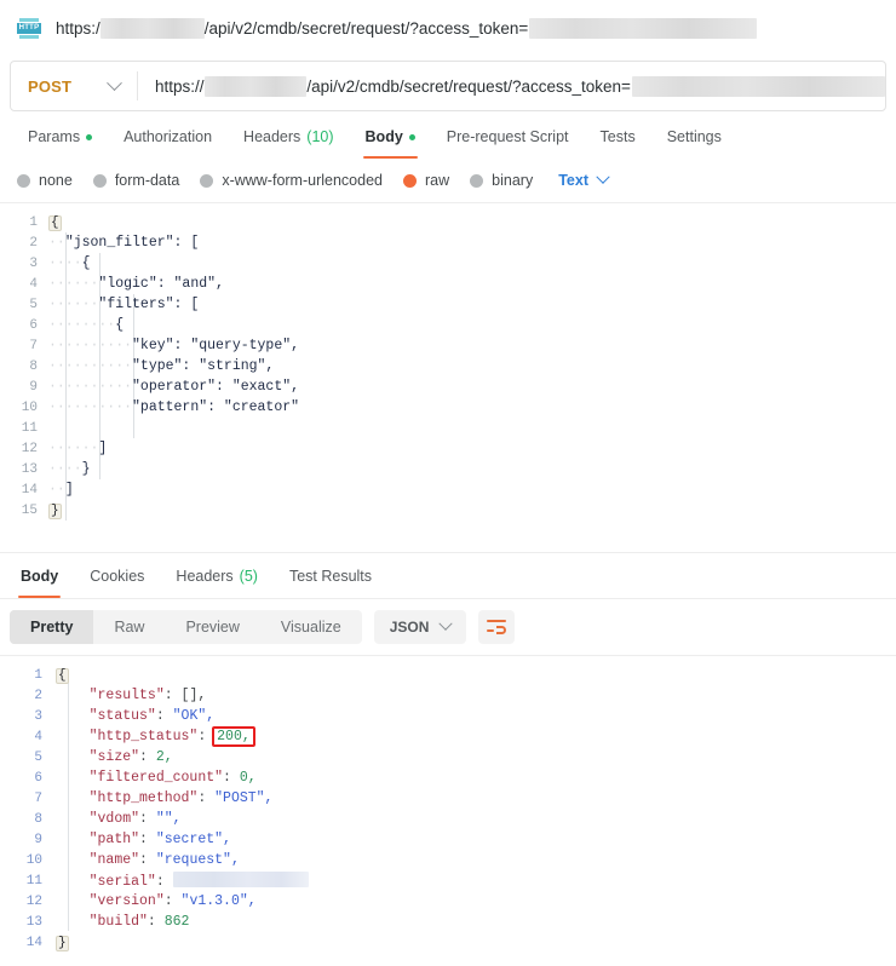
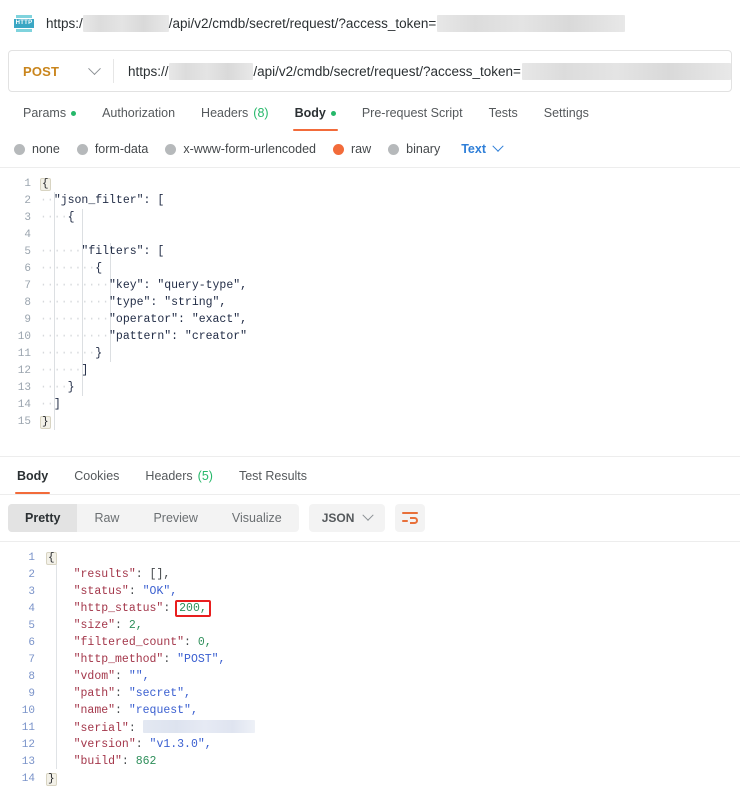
  https:/
  /api/v2/cmdb/secret/request/?access_token=
  POST
  https://
  /api/v2/cmdb/secret/request/?access_token=
  Params
  Authorization
  Headers
- (10)
+ (8)
  Body
  Pre-request Script
  Tests
  Settings
  none
  form-data
  x-www-form-urlencoded
  raw
  binary
  Text
  1
  {
  2
  ··"json_filter": [
  3
  ····{
  4
- ······"logic": "and",
  5
  ······"filters": [
  6
  ········{
  7
  ··········"key": "query-type",
  8
  ··········"type": "string",
  9
  ··········"operator": "exact",
  10
  ··········"pattern": "creator"
  11
+ ········}
  12
  ······]
  13
  ····}
  14
  ··]
  15
  }
  Body
  Cookies
  Headers
  (5)
  Test Results
  Pretty
  Raw
  Preview
  Visualize
  JSON
  1
  {
  2
  "results": [],
  3
  "status": "OK",
  4
  "http_status": 200,
  5
  "size": 2,
  6
  "filtered_count": 0,
  7
  "http_method": "POST",
  8
  "vdom": "",
  9
  "path": "secret",
  10
  "name": "request",
  11
  "serial":
  12
  "version": "v1.3.0",
  13
  "build": 862
  14
  }
